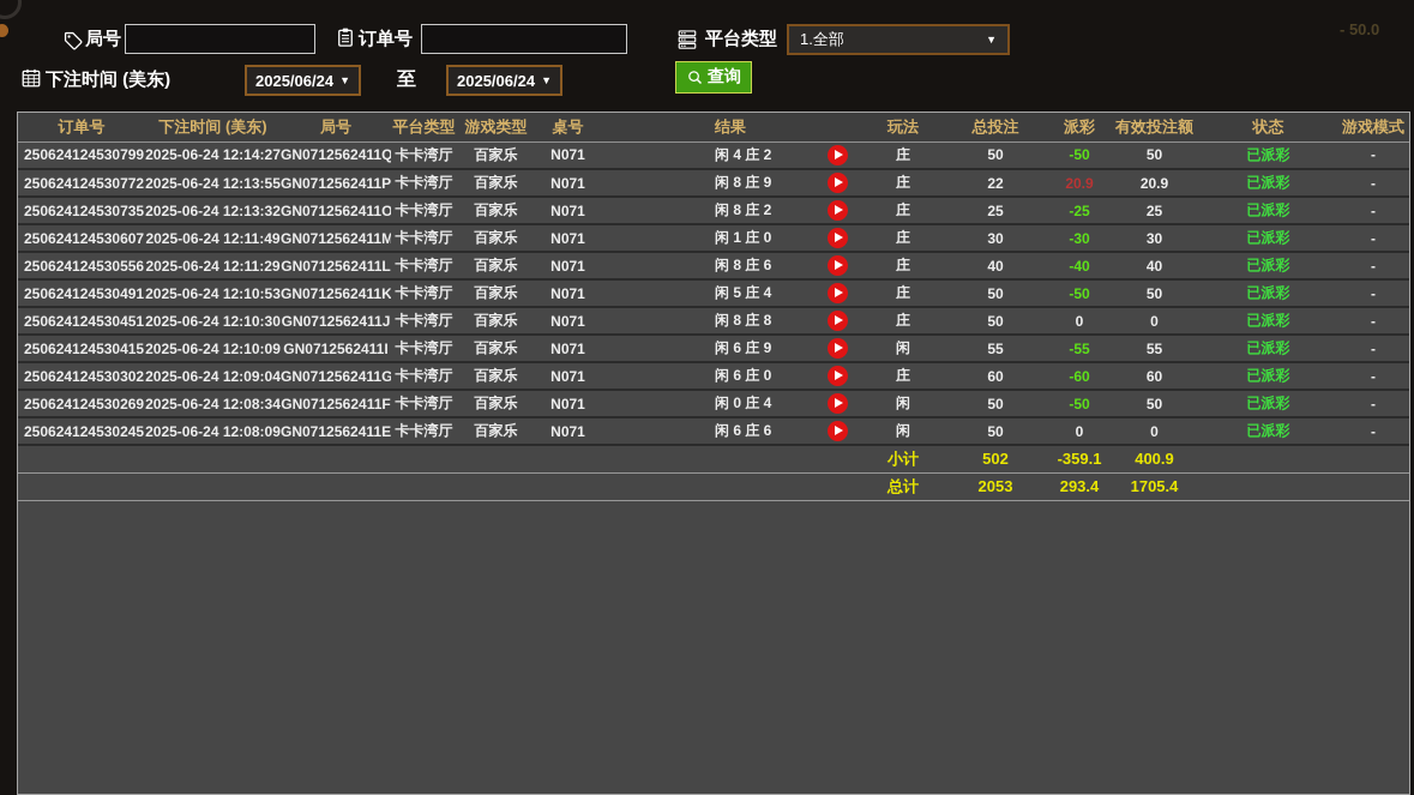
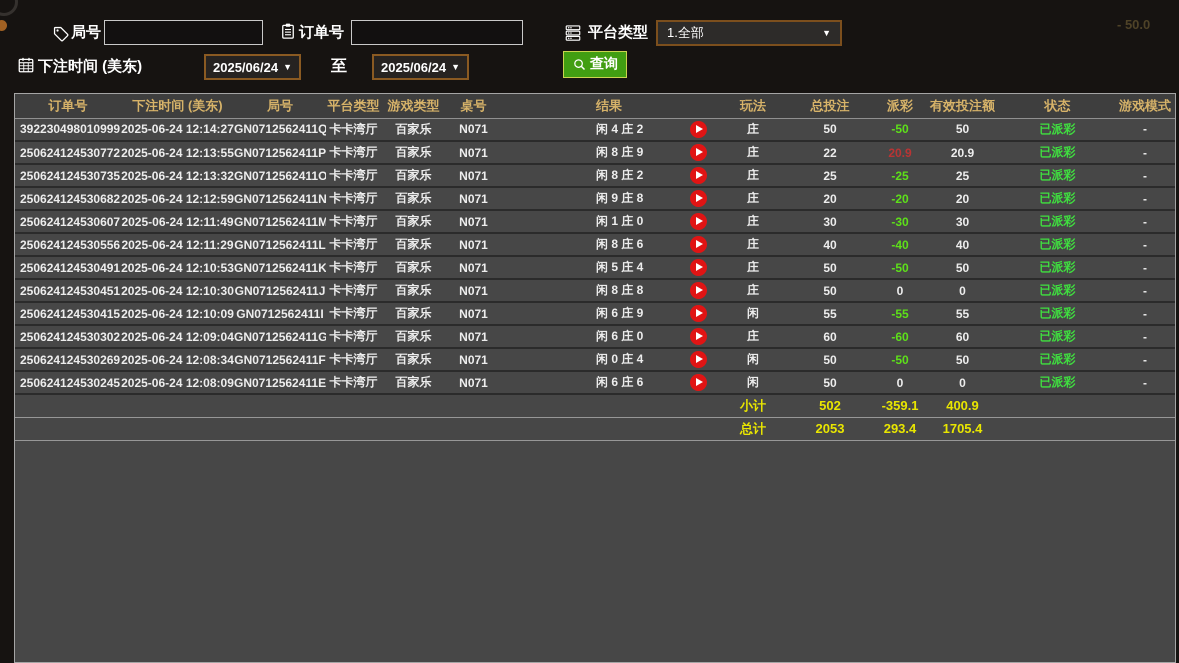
  - 50.0
  局号
  订单号
  平台类型
  1.全部
  ▼
  下注时间 (美东)
  2025/06/24
  ▼
  至
  2025/06/24
  ▼
  查询
  订单号	下注时间 (美东)	局号	平台类型	游戏类型	桌号	结果		玩法	总投注	派彩	有效投注额	状态	游戏模式
- 250624124530799	2025-06-24 12:14:27	GN0712562411Q	卡卡湾厅	百家乐	N071	闲 4 庄 2		庄	50	-50	50	已派彩	-
+ 392230498010999	2025-06-24 12:14:27	GN0712562411Q	卡卡湾厅	百家乐	N071	闲 4 庄 2		庄	50	-50	50	已派彩	-
  250624124530772	2025-06-24 12:13:55	GN0712562411P	卡卡湾厅	百家乐	N071	闲 8 庄 9		庄	22	20.9	20.9	已派彩	-
  250624124530735	2025-06-24 12:13:32	GN0712562411O	卡卡湾厅	百家乐	N071	闲 8 庄 2		庄	25	-25	25	已派彩	-
+ 250624124530682	2025-06-24 12:12:59	GN0712562411N	卡卡湾厅	百家乐	N071	闲 9 庄 8		庄	20	-20	20	已派彩	-
  250624124530607	2025-06-24 12:11:49	GN0712562411M	卡卡湾厅	百家乐	N071	闲 1 庄 0		庄	30	-30	30	已派彩	-
  250624124530556	2025-06-24 12:11:29	GN0712562411L	卡卡湾厅	百家乐	N071	闲 8 庄 6		庄	40	-40	40	已派彩	-
  250624124530491	2025-06-24 12:10:53	GN0712562411K	卡卡湾厅	百家乐	N071	闲 5 庄 4		庄	50	-50	50	已派彩	-
  250624124530451	2025-06-24 12:10:30	GN0712562411J	卡卡湾厅	百家乐	N071	闲 8 庄 8		庄	50	0	0	已派彩	-
  250624124530415	2025-06-24 12:10:09	GN0712562411I	卡卡湾厅	百家乐	N071	闲 6 庄 9		闲	55	-55	55	已派彩	-
  250624124530302	2025-06-24 12:09:04	GN0712562411G	卡卡湾厅	百家乐	N071	闲 6 庄 0		庄	60	-60	60	已派彩	-
  250624124530269	2025-06-24 12:08:34	GN0712562411F	卡卡湾厅	百家乐	N071	闲 0 庄 4		闲	50	-50	50	已派彩	-
  250624124530245	2025-06-24 12:08:09	GN0712562411E	卡卡湾厅	百家乐	N071	闲 6 庄 6		闲	50	0	0	已派彩	-
  	小计	502	-359.1	400.9
  	总计	2053	293.4	1705.4
